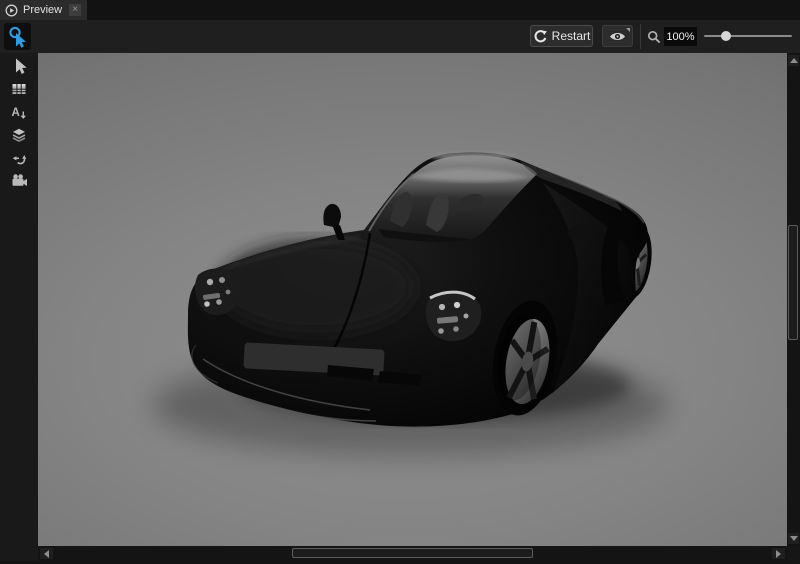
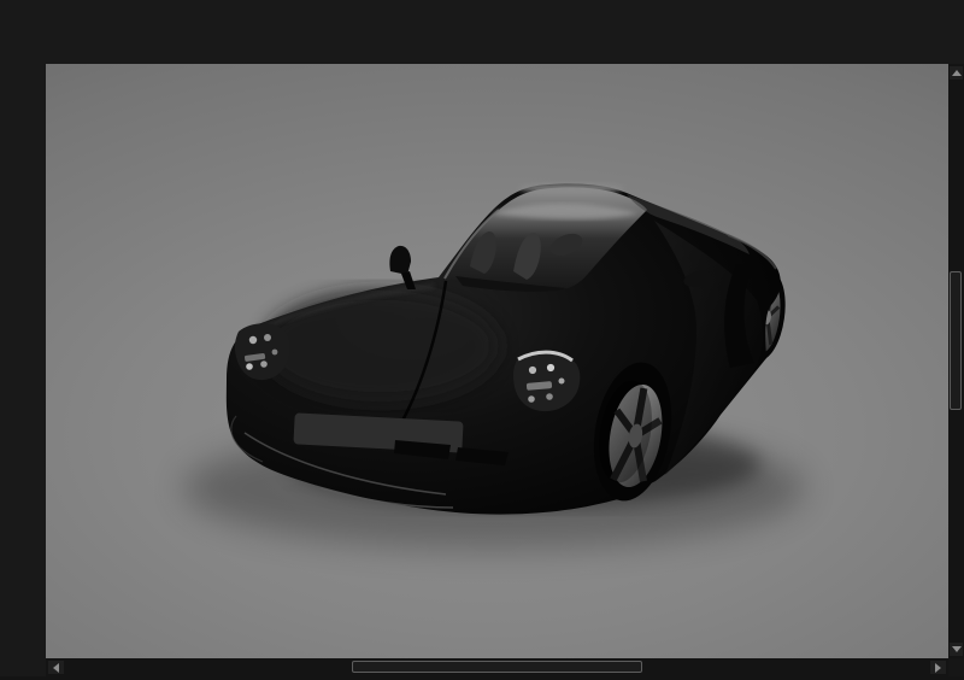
- Preview
- ×
- Restart
- 100%
- A
